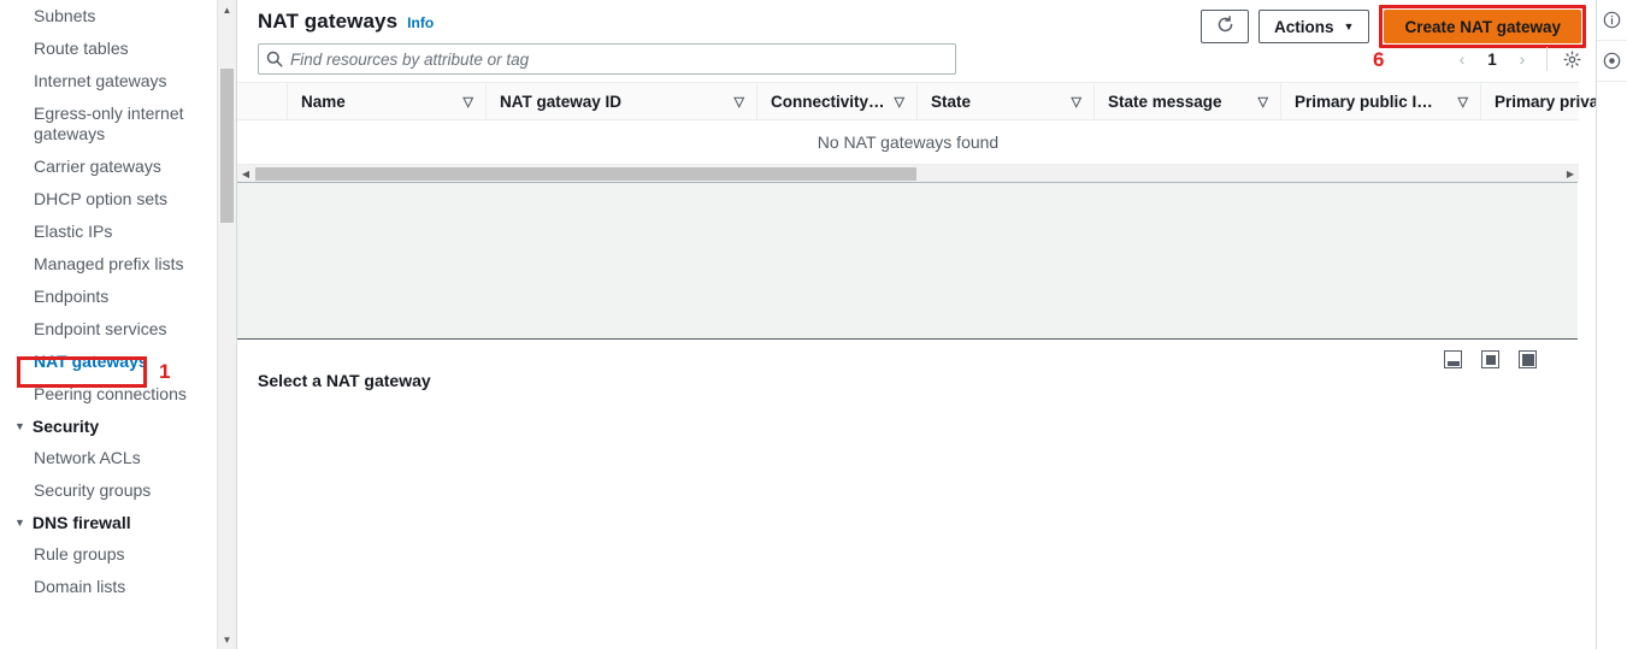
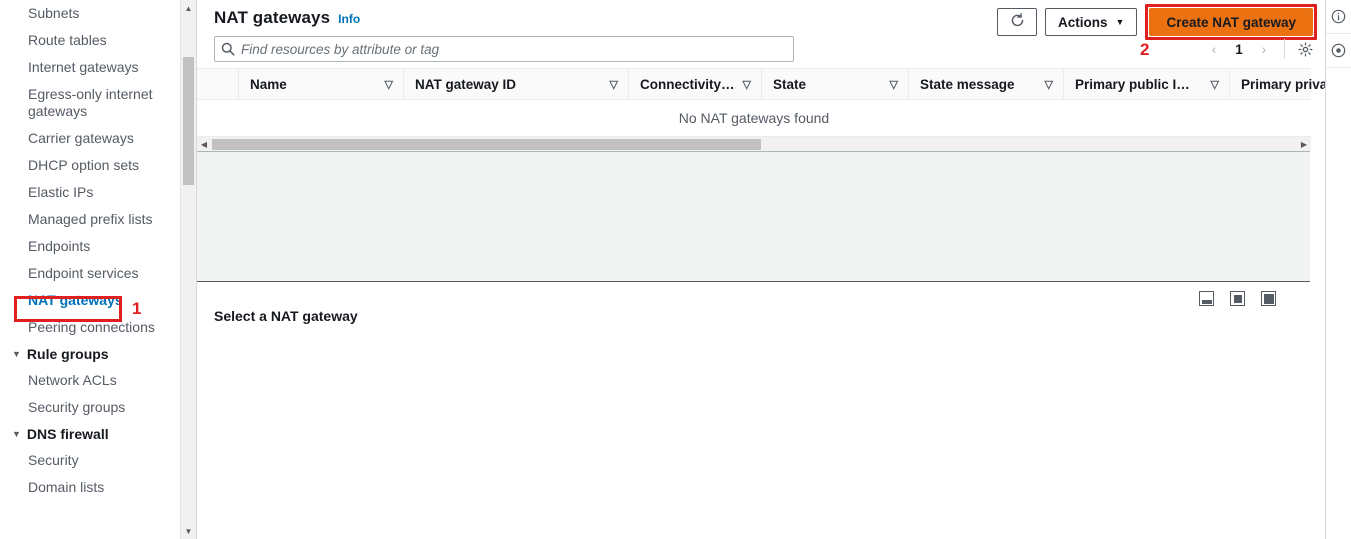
  Subnets
  Route tables
  Internet gateways
  Egress-only internet gateways
  Carrier gateways
  DHCP option sets
  Elastic IPs
  Managed prefix lists
  Endpoints
  Endpoint services
  NAT gateways
  Peering connections
  ▼
- Security
+ Rule groups
  Network ACLs
  Security groups
  ▼
  DNS firewall
- Rule groups
+ Security
  Domain lists
  ▲
  ▼
  NAT gateways
  Info
  Find resources by attribute or tag
  Actions
  ▼
  Create NAT gateway
  ‹
  1
  ›
  Name
  ▽
  NAT gateway ID
  ▽
  Connectivity…
  ▽
  State
  ▽
  State message
  ▽
  Primary public I…
  ▽
  Primary priva
  No NAT gateways found
  ◀
  ▶
  Select a NAT gateway
  1
- 6
+ 2
